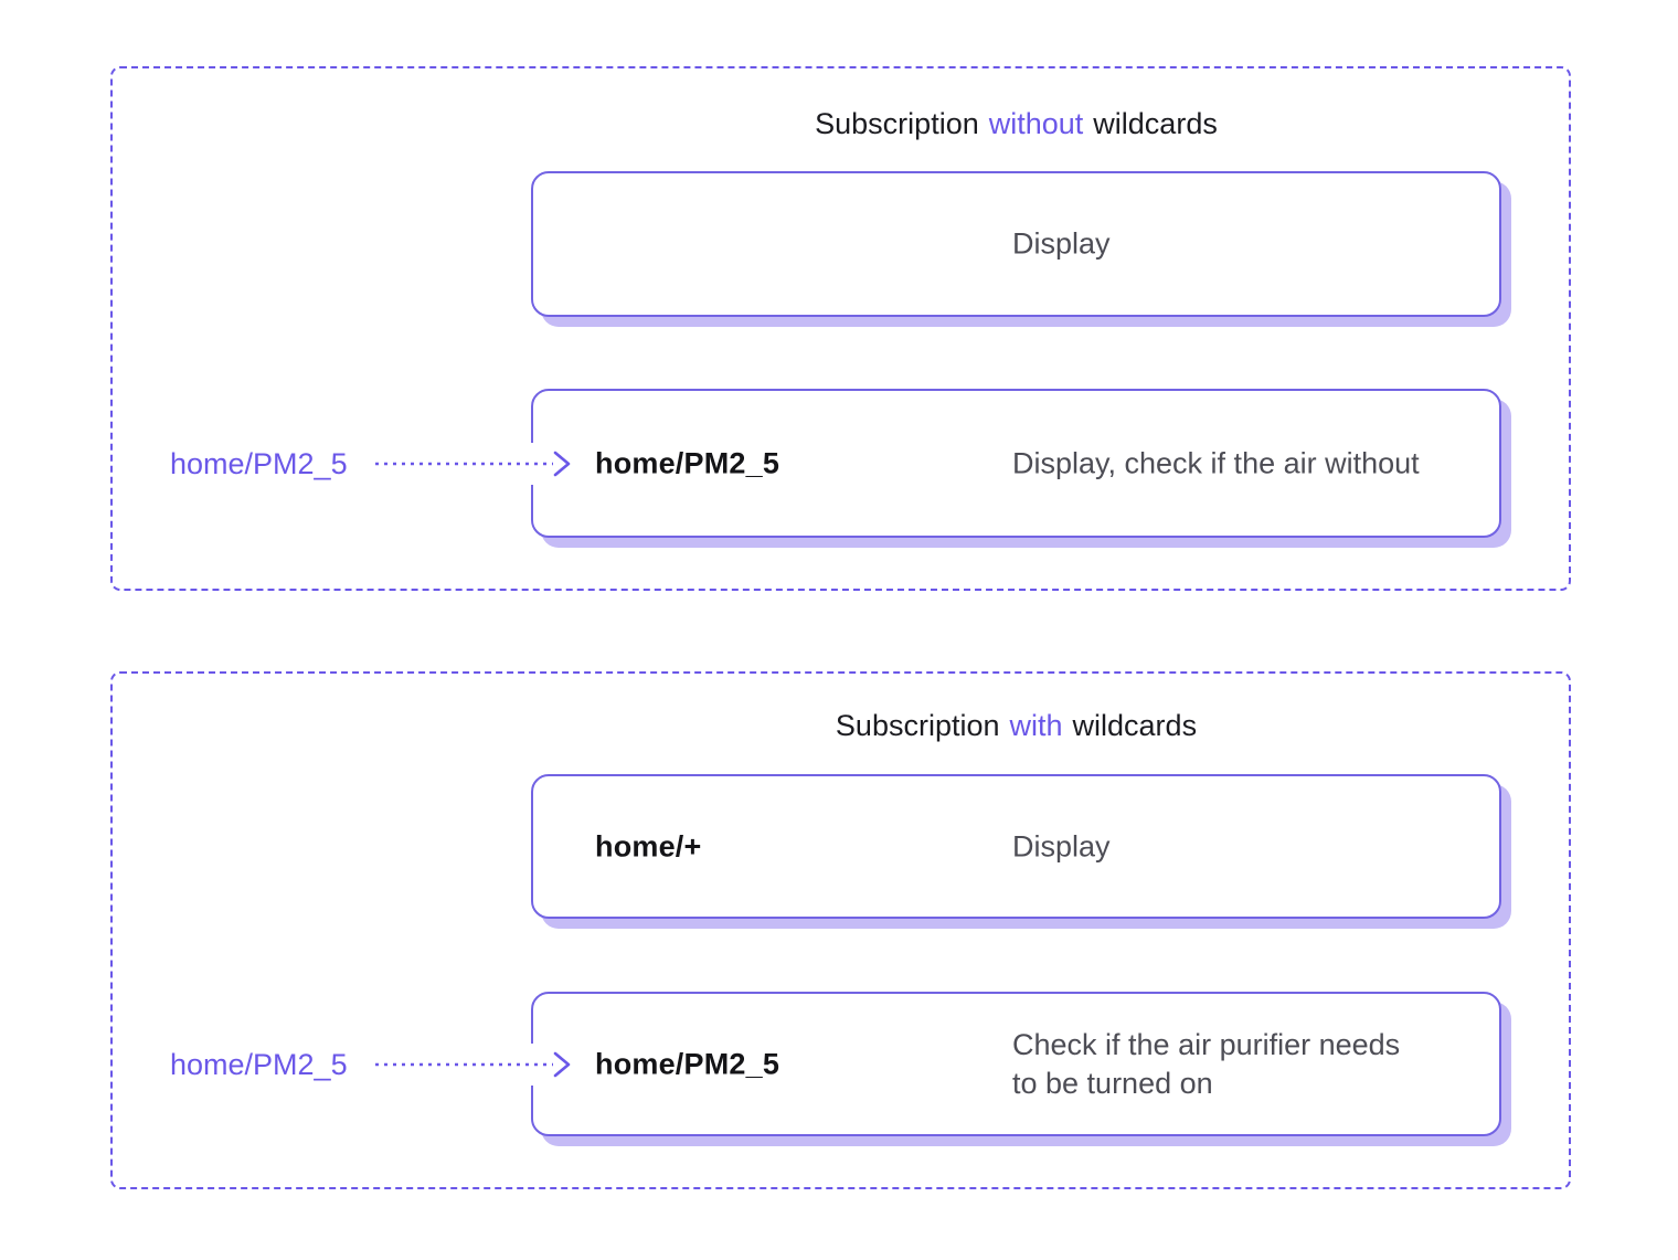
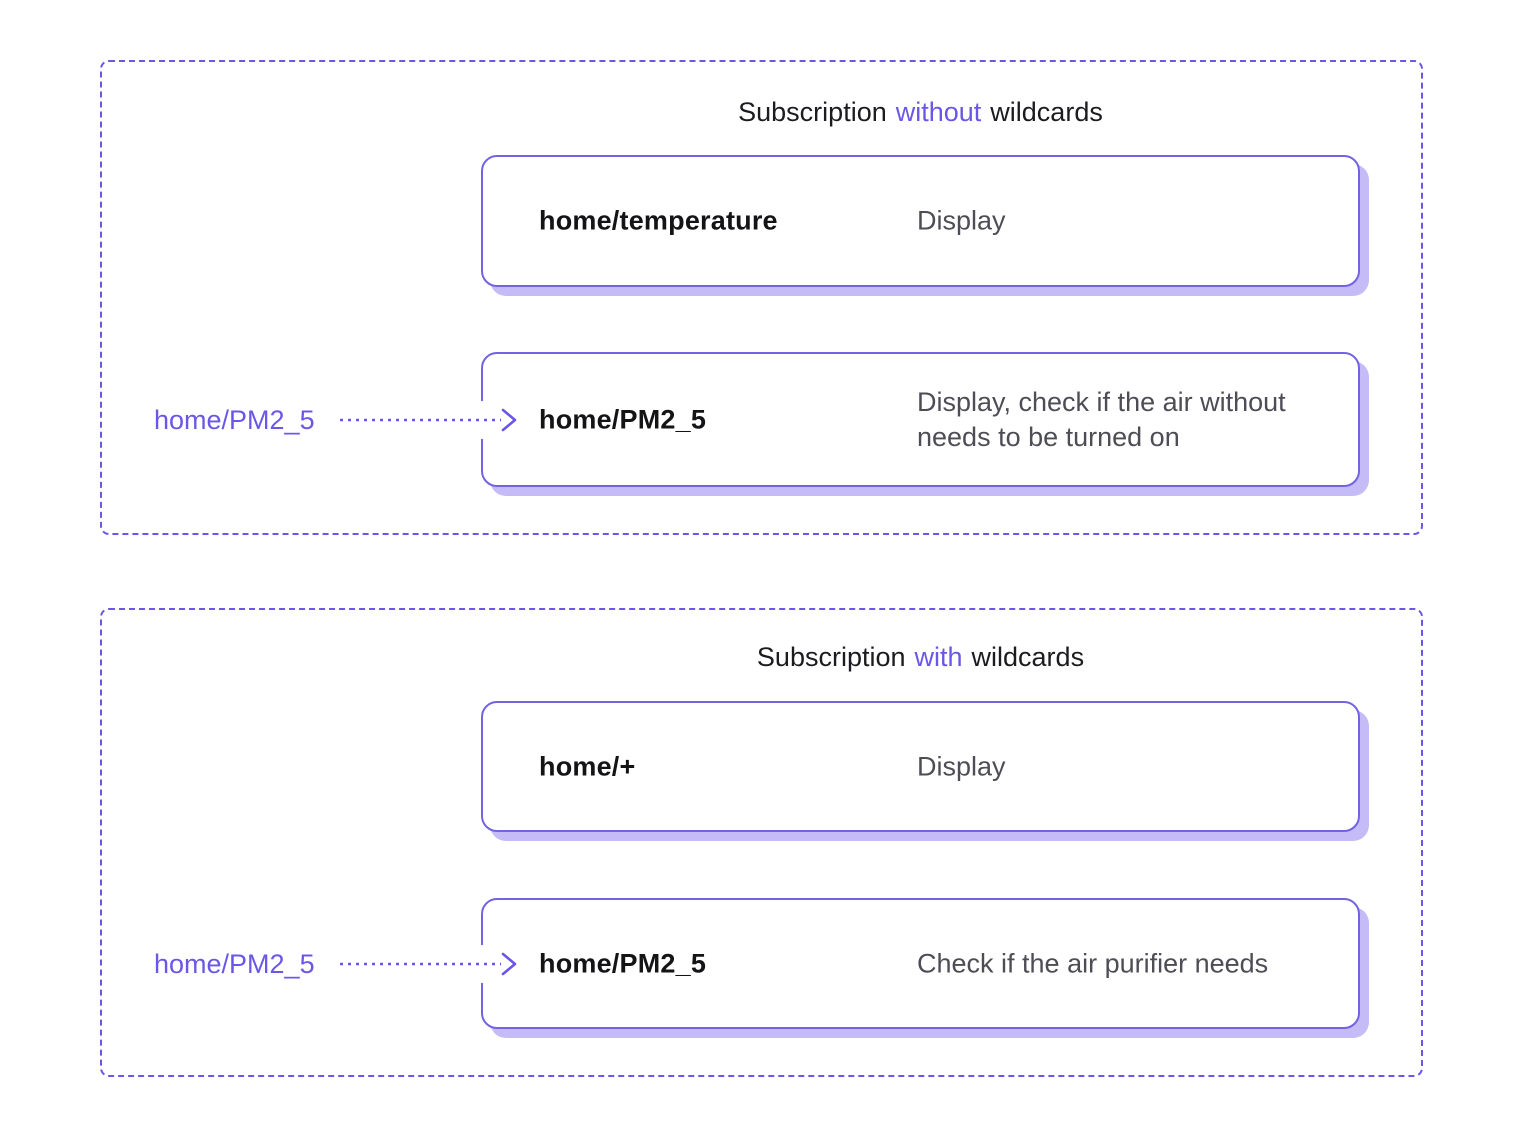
  Subscription
  without
  wildcards
+ home/temperature
  Display
  home/PM2_5
  Display, check if the air without
+ needs to be turned on
  home/PM2_5
  Subscription
  with
  wildcards
  home/+
  Display
  home/PM2_5
  Check if the air purifier needs
- to be turned on
  home/PM2_5
